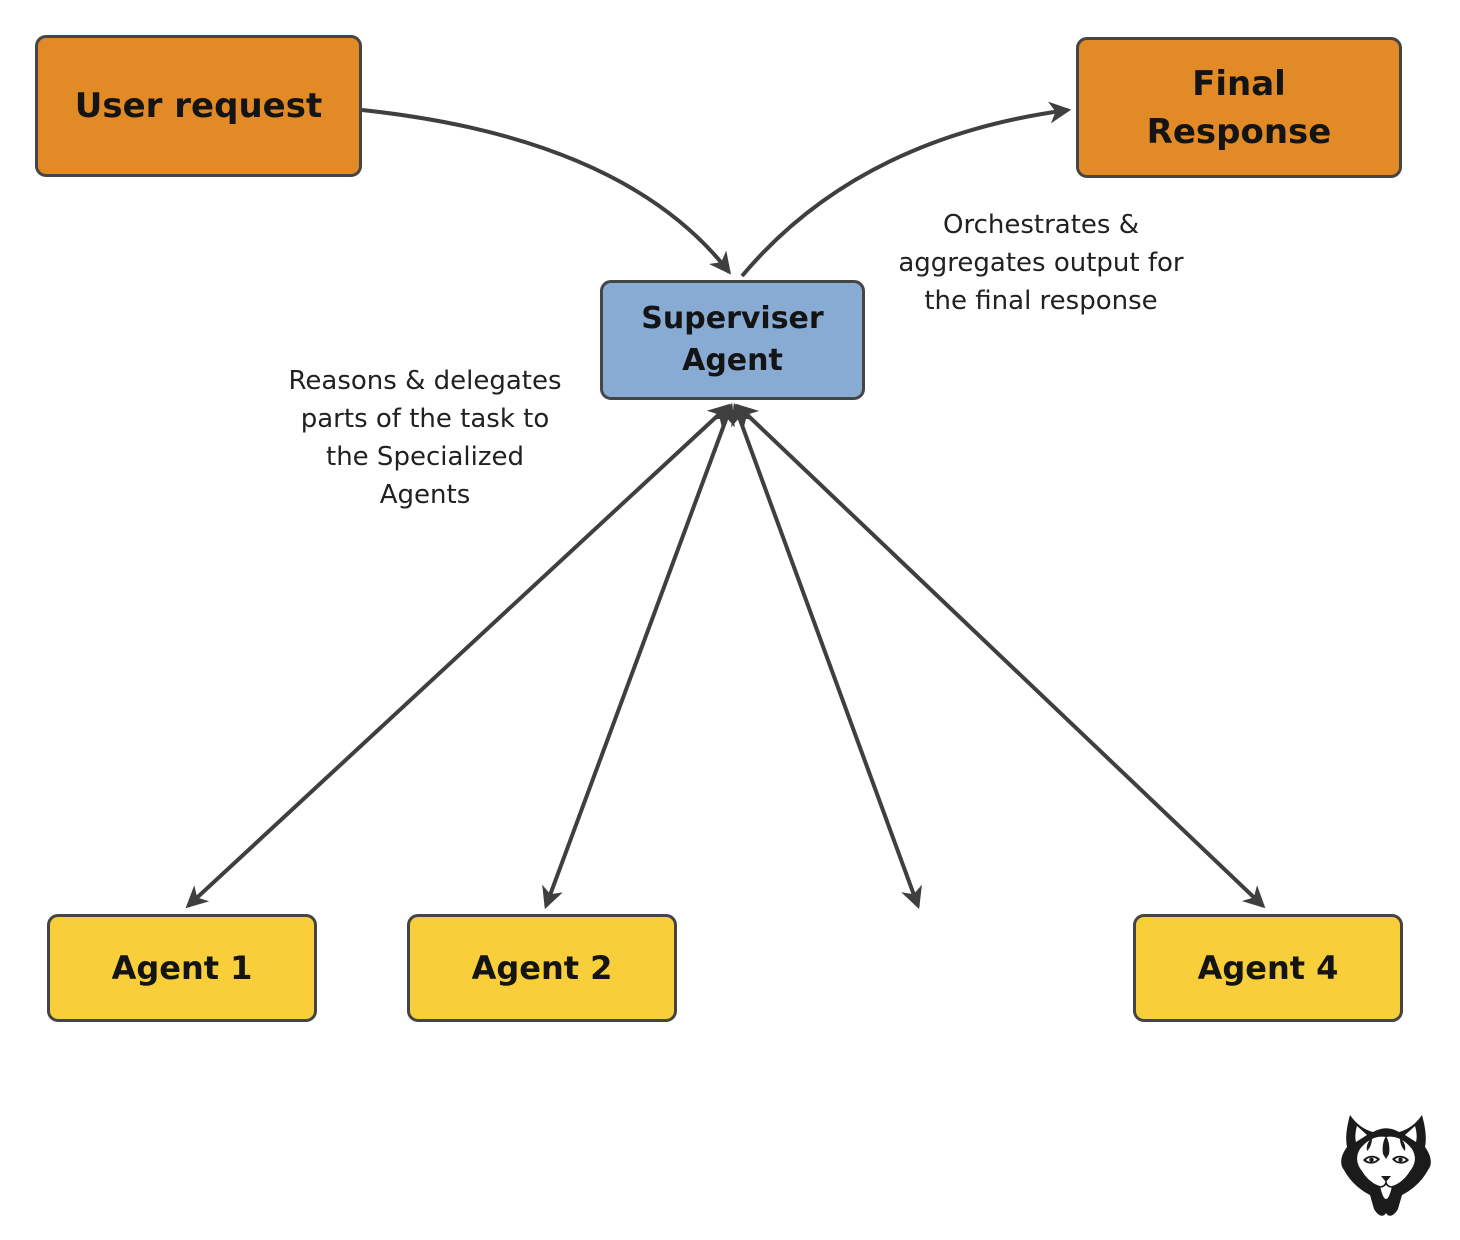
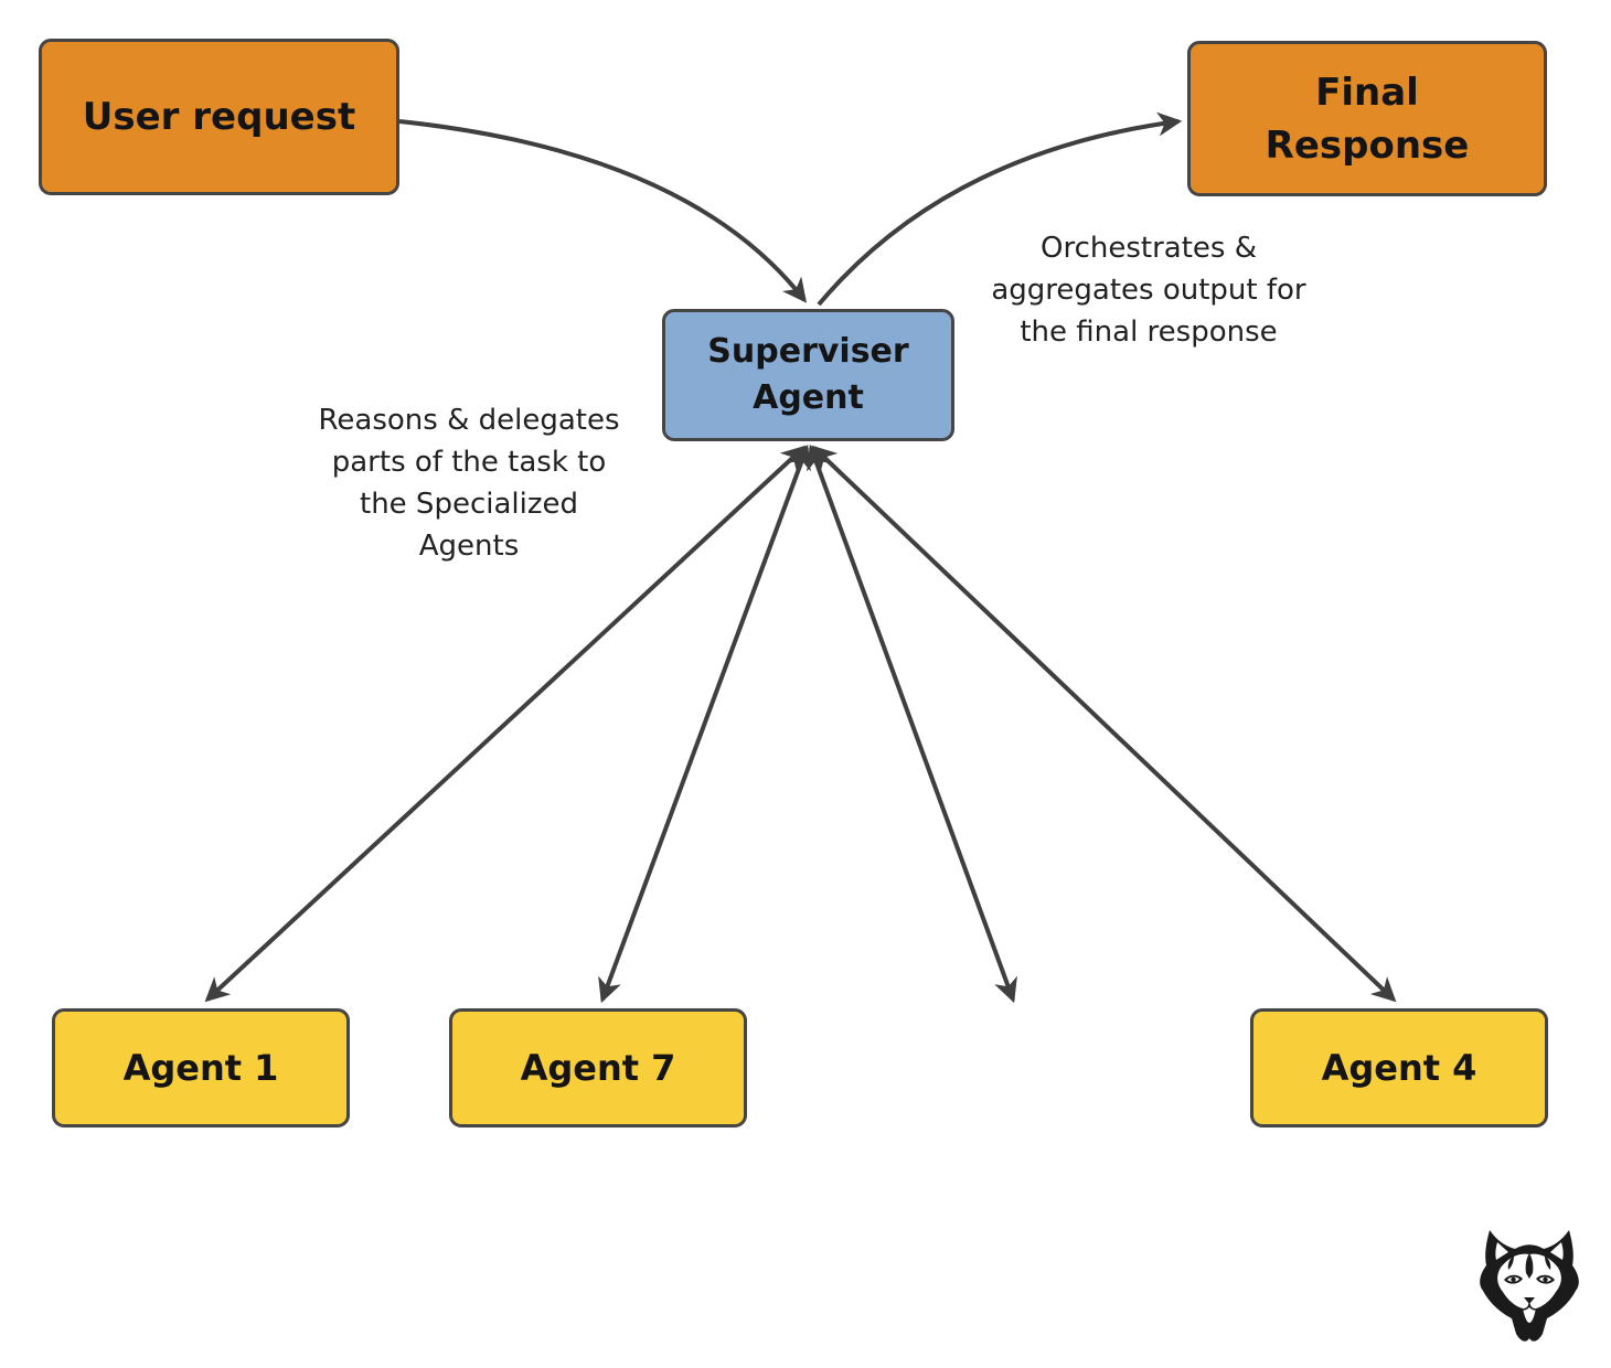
  User request
  Final
  Response
  Superviser
  Agent
  Agent 1
- Agent 2
+ Agent 7
  Agent 4
  Reasons & delegates
  parts of the task to
  the Specialized
  Agents
  Orchestrates &
  aggregates output for
  the final response
